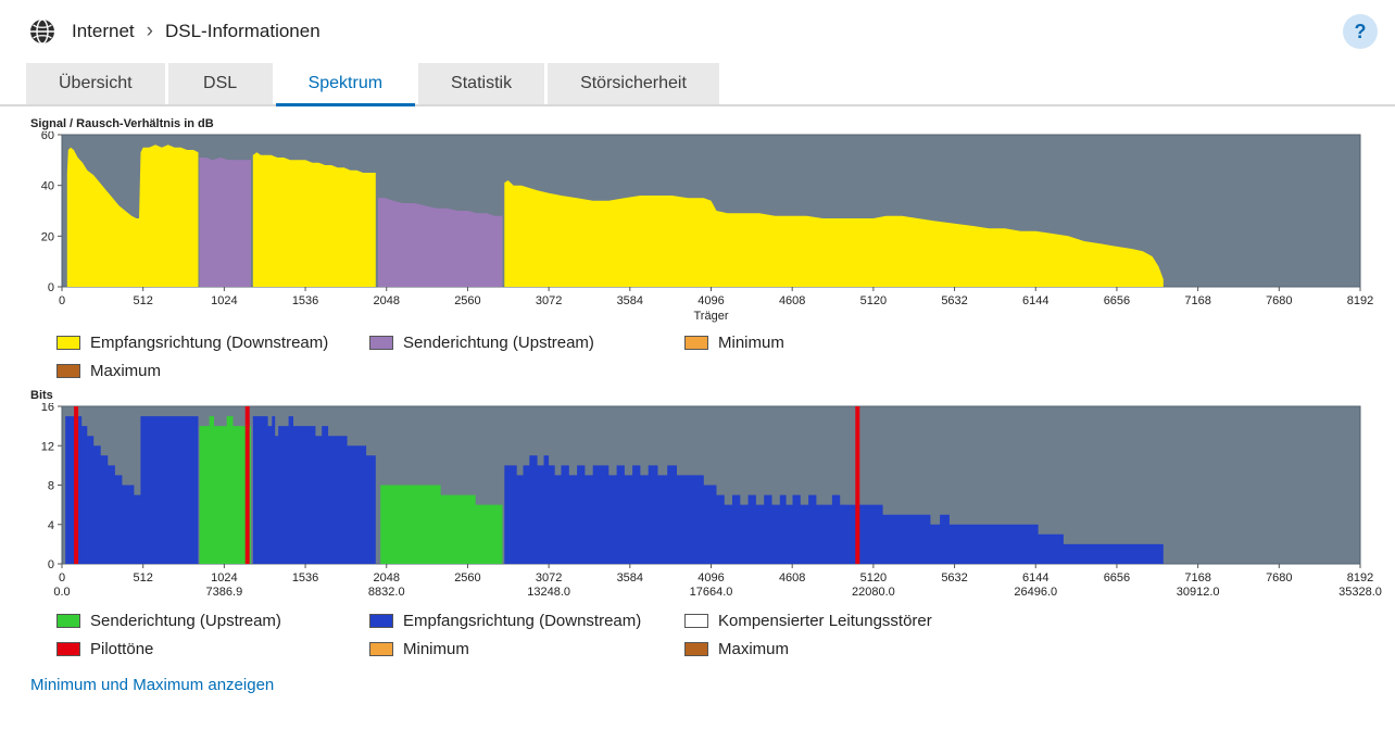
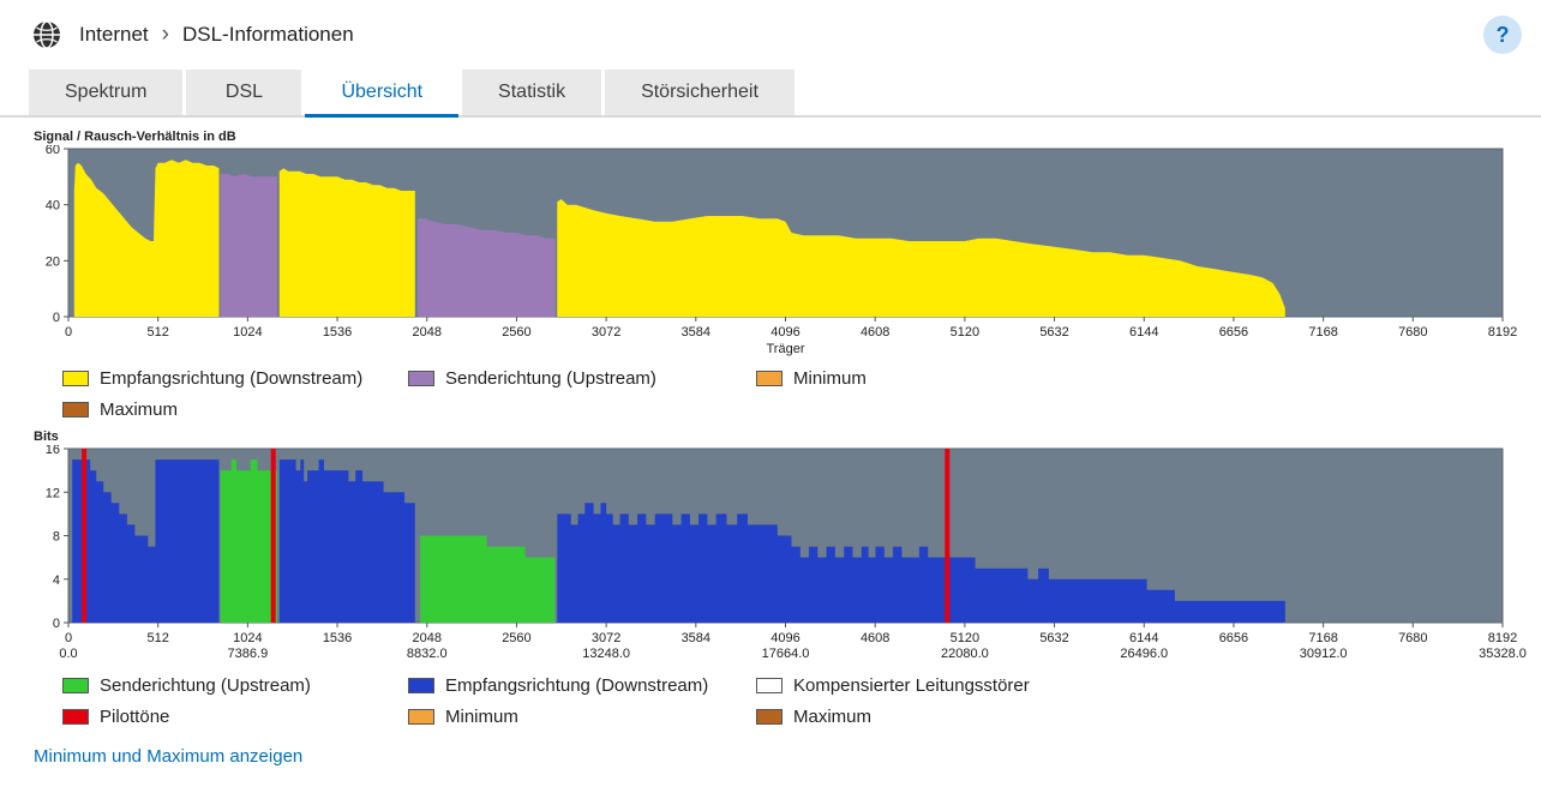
  Internet
  ›
  DSL-Informationen
  ?
- Übersicht
+ Spektrum
  DSL
- Spektrum
+ Übersicht
  Statistik
  Störsicherheit
  Signal / Rausch-Verhältnis in dB
  0
  512
  1024
  1536
  2048
  2560
  3072
  3584
  4096
  4608
  5120
  5632
  6144
  6656
  7168
  7680
  8192
  0
  20
  40
  60
  Träger
  Empfangsrichtung (Downstream)
  Senderichtung (Upstream)
  Minimum
  Maximum
  Bits
  0
  0.0
  512
  1024
  7386.9
  1536
  2048
  8832.0
  2560
  3072
  13248.0
  3584
  4096
  17664.0
  4608
  5120
  22080.0
  5632
  6144
  26496.0
  6656
  7168
  30912.0
  7680
  8192
  35328.0
  0
  4
  8
  12
  16
  Senderichtung (Upstream)
  Empfangsrichtung (Downstream)
  Kompensierter Leitungsstörer
  Pilottöne
  Minimum
  Maximum
  Minimum und Maximum anzeigen
